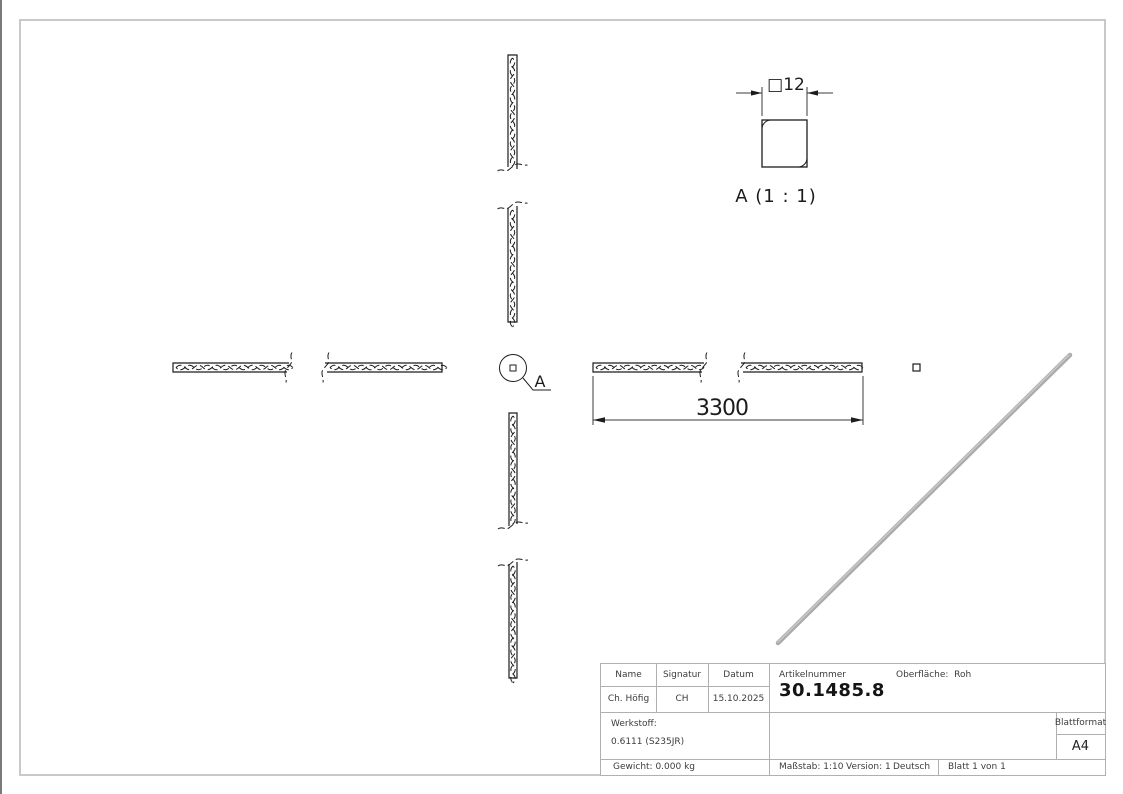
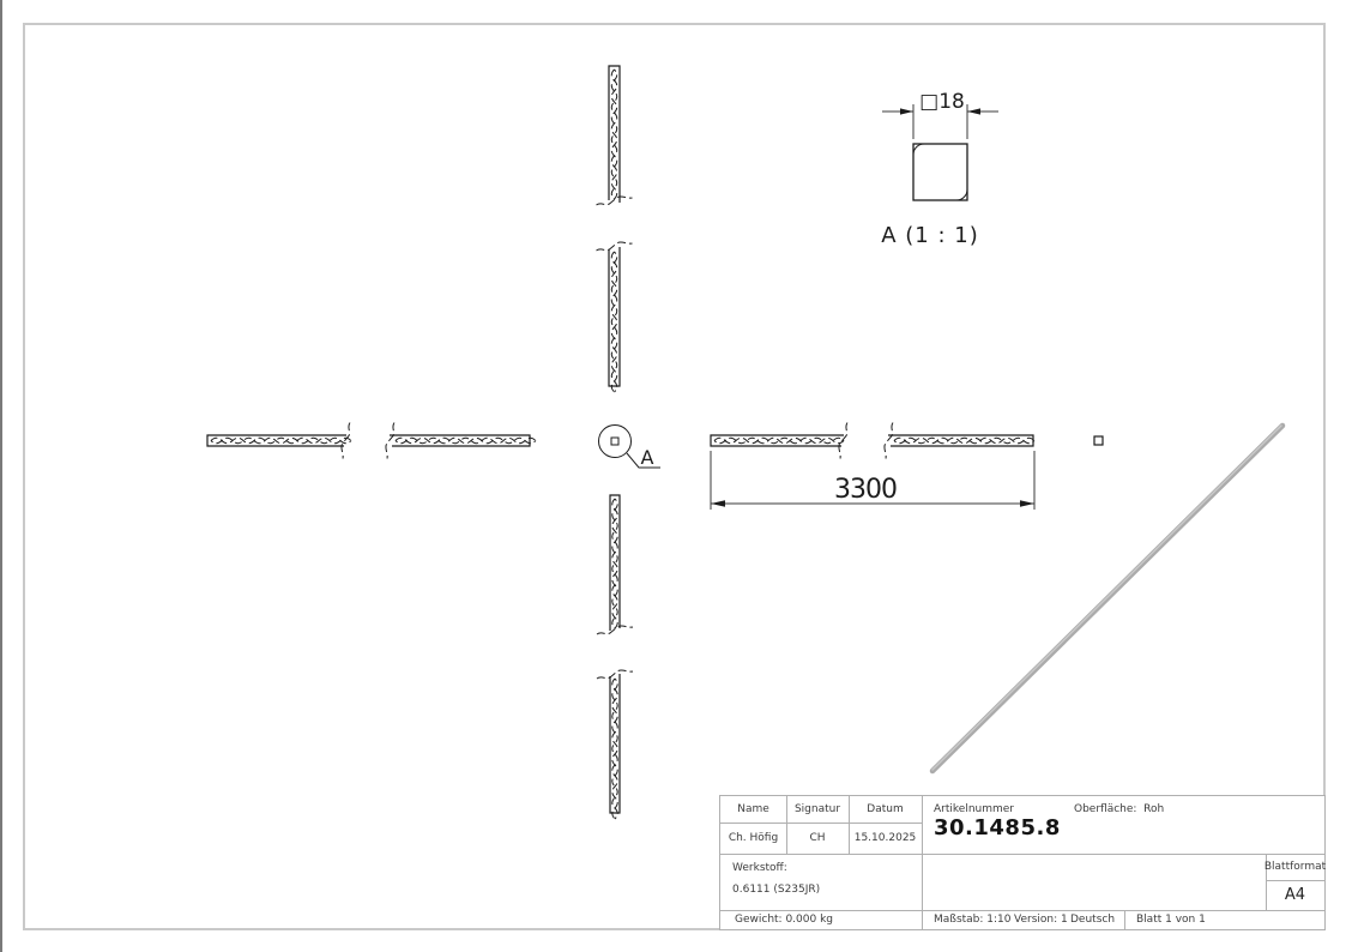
  A
  3300
- □12
+ □18
  A (1 : 1)
  Name
  Signatur
  Datum
  Ch. Höfig
  CH
  15.10.2025
  Artikelnummer
  Oberfläche: Roh
  30.1485.8
  Werkstoff:
  0.6111 (S235JR)
  Blattformat
  A4
  Gewicht: 0.000 kg
  Maßstab: 1:10
  Version: 1
  Deutsch
  Blatt 1 von 1
